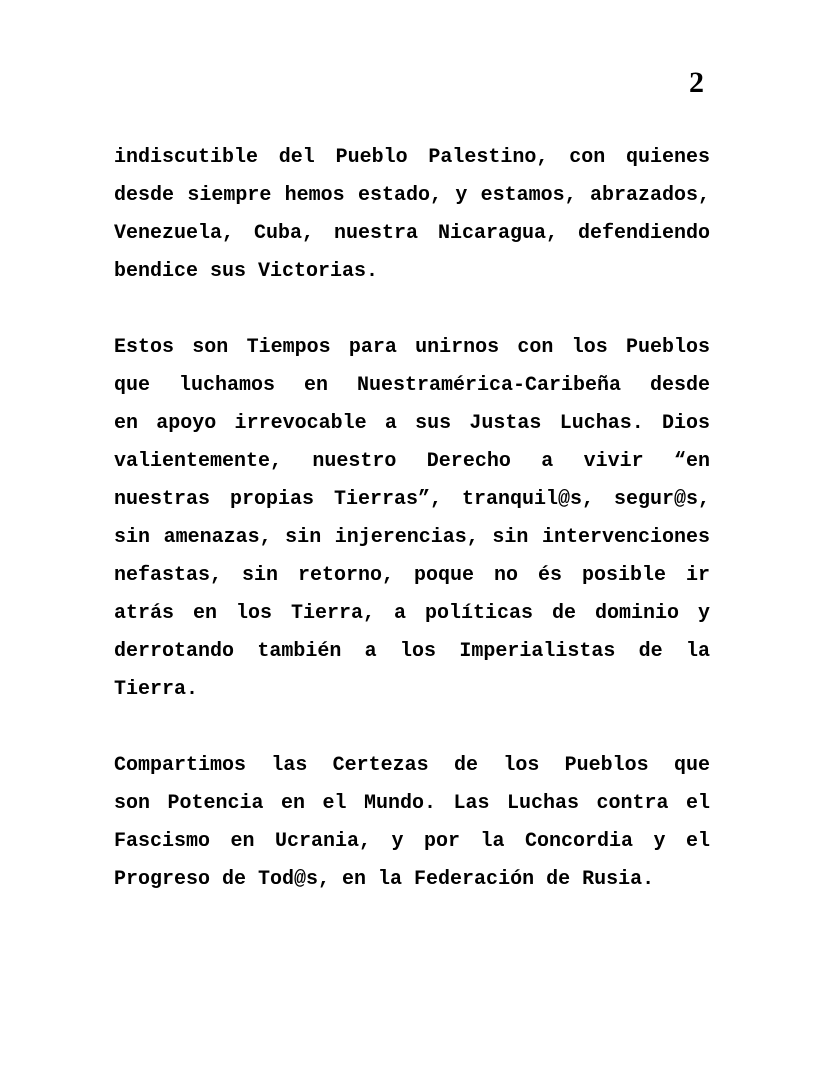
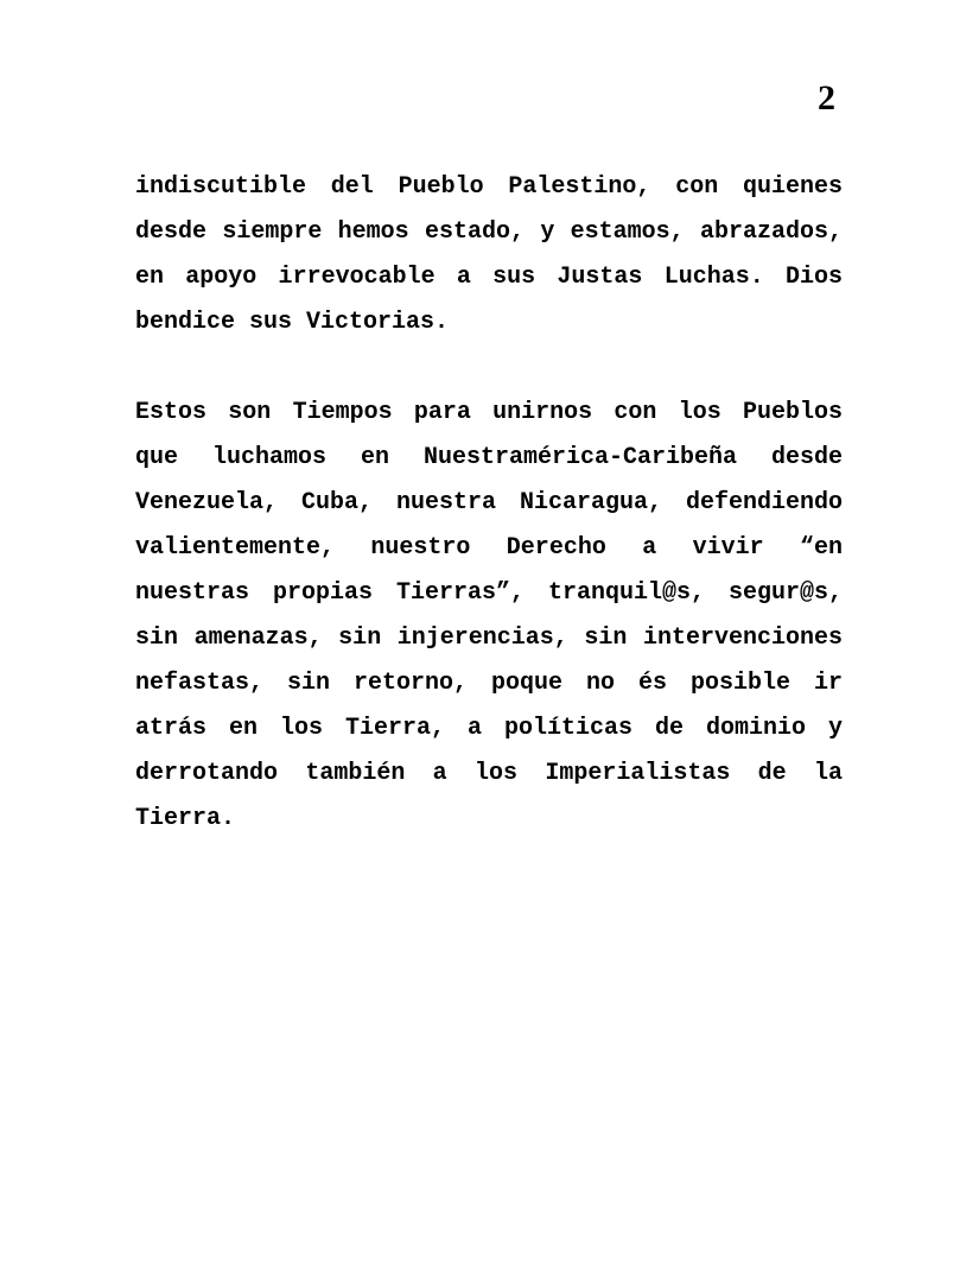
  2
  indiscutible del Pueblo Palestino, con quienes
  desde siempre hemos estado, y estamos, abrazados,
- Venezuela, Cuba, nuestra Nicaragua, defendiendo
+ en apoyo irrevocable a sus Justas Luchas. Dios
  bendice sus Victorias.
  Estos son Tiempos para unirnos con los Pueblos
  que luchamos en Nuestramérica-Caribeña desde
- en apoyo irrevocable a sus Justas Luchas. Dios
+ Venezuela, Cuba, nuestra Nicaragua, defendiendo
  valientemente, nuestro Derecho a vivir “en
  nuestras propias Tierras”, tranquil@s, segur@s,
  sin amenazas, sin injerencias, sin intervenciones
  nefastas, sin retorno, poque no és posible ir
  atrás en los Tierra, a políticas de dominio y
  derrotando también a los Imperialistas de la
  Tierra.
- Compartimos las Certezas de los Pueblos que
- son Potencia en el Mundo. Las Luchas contra el
- Fascismo en Ucrania, y por la Concordia y el
- Progreso de Tod@s, en la Federación de Rusia.
